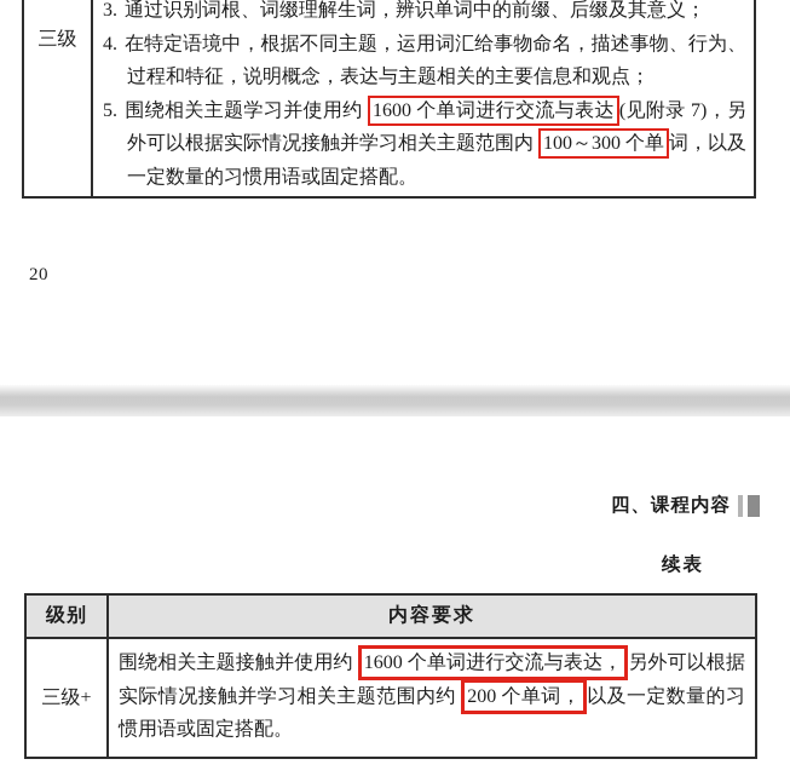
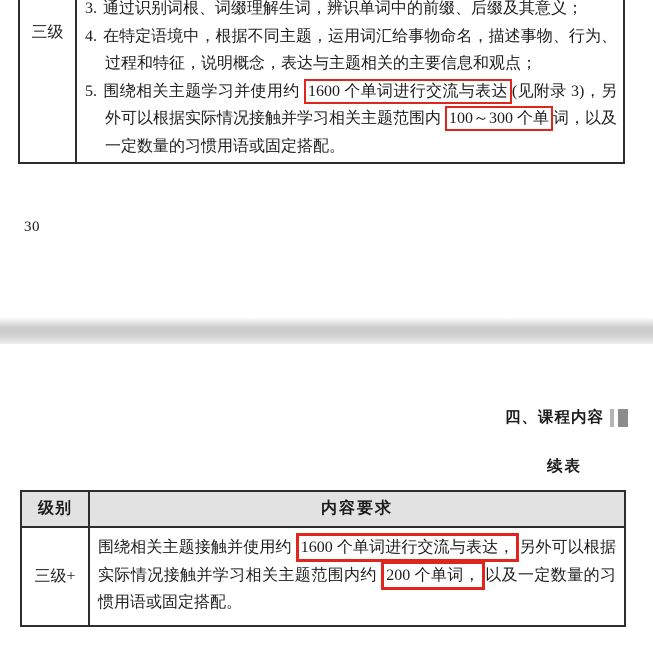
  三级
  3. 通过识别词根、词缀理解生词，辨识单词中的前缀、后缀及其意义；
  4. 在特定语境中，根据不同主题，运用词汇给事物命名，描述事物、行为、过程和特征，说明概念，表达与主题相关的主要信息和观点；
- 5. 围绕相关主题学习并使用约 1600 个单词进行交流与表达 (见附录 7)，另外可以根据实际情况接触并学习相关主题范围内 100～300 个单 词，以及一定数量的习惯用语或固定搭配。
+ 5. 围绕相关主题学习并使用约 1600 个单词进行交流与表达 (见附录 3)，另外可以根据实际情况接触并学习相关主题范围内 100～300 个单 词，以及一定数量的习惯用语或固定搭配。
- 20
+ 30
  四、课程内容
  续表
  级别
  内容要求
  三级+
  围绕相关主题接触并使用约 1600 个单词进行交流与表达， 另外可以根据实际情况接触并学习相关主题范围内约 200 个单词， 以及一定数量的习惯用语或固定搭配。
